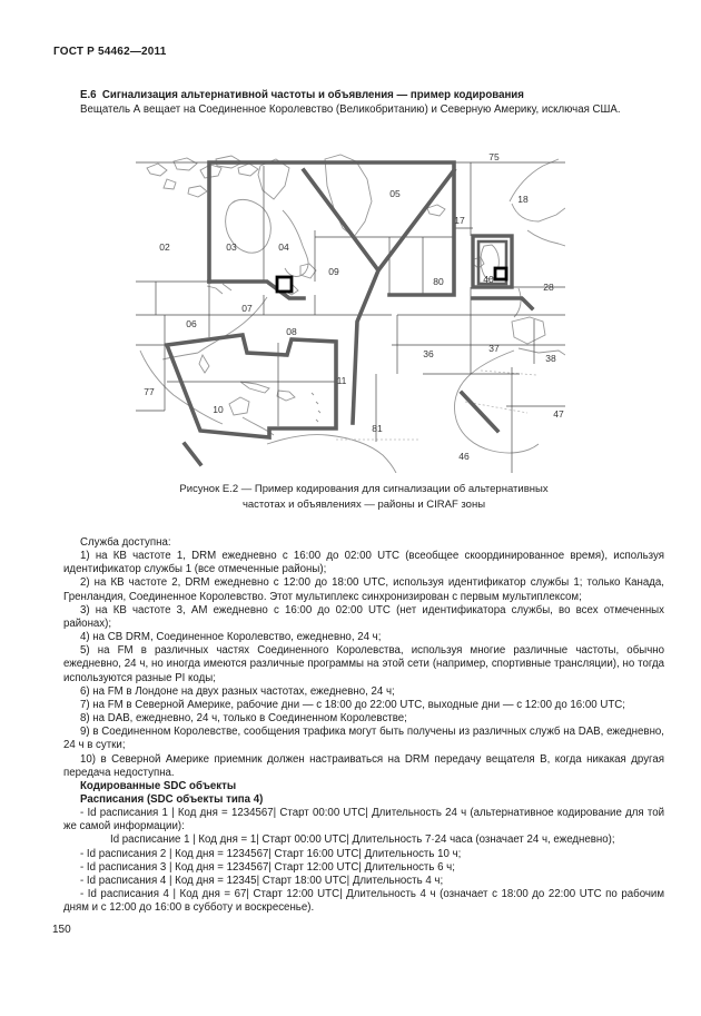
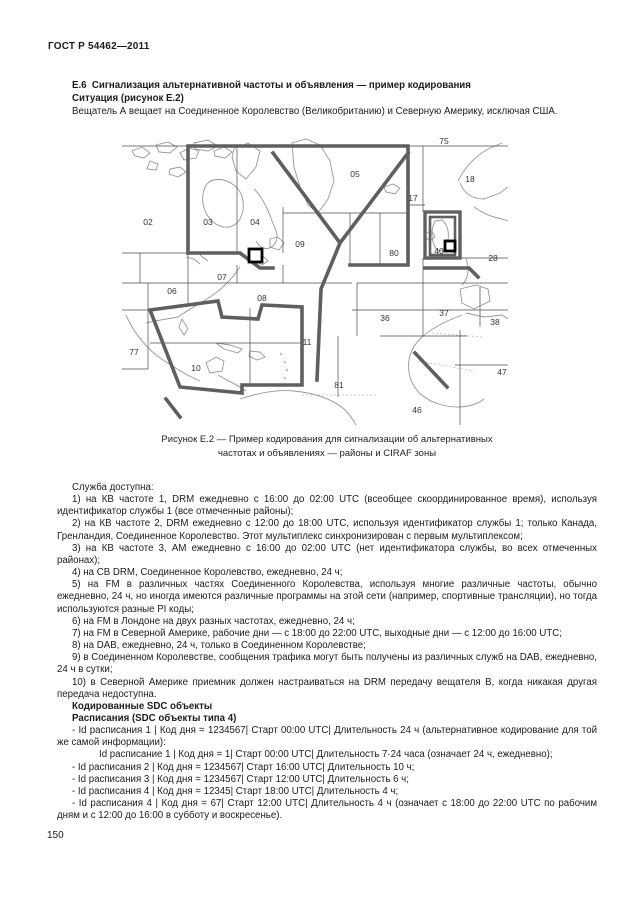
  ГОСТ Р 54462—2011
  Е.6 Сигнализация альтернативной частоты и объявления — пример кодирования
+ Ситуация (рисунок Е.2)
  Вещатель А вещает на Соединенное Королевство (Великобританию) и Северную Америку, исключая США.
  75
  05
  18
  17
  02
  03
  04
  09
  80
  40
  28
  07
  06
  08
  36
  37
  38
  77
  10
  11
  81
  47
  46
  Рисунок Е.2 — Пример кодирования для сигнализации об альтернативных
  частотах и объявлениях — районы и CIRAF зоны
  Служба доступна:
  1) на КВ частоте 1, DRM ежедневно с 16:00 до 02:00 UTC (всеобщее скоординированное время), используя идентификатор службы 1 (все отмеченные районы);
  2) на КВ частоте 2, DRM ежедневно с 12:00 до 18:00 UTC, используя идентификатор службы 1; только Канада, Гренландия, Соединенное Королевство. Этот мультиплекс синхронизирован с первым мультиплексом;
  3) на КВ частоте 3, АМ ежедневно с 16:00 до 02:00 UTC (нет идентификатора службы, во всех отмеченных районах);
  4) на СВ DRM, Соединенное Королевство, ежедневно, 24 ч;
  5) на FM в различных частях Соединенного Королевства, используя многие различные частоты, обычно ежедневно, 24 ч, но иногда имеются различные программы на этой сети (например, спортивные трансляции), но тогда используются разные PI коды;
  6) на FM в Лондоне на двух разных частотах, ежедневно, 24 ч;
  7) на FM в Северной Америке, рабочие дни — с 18:00 до 22:00 UTC, выходные дни — с 12:00 до 16:00 UTC;
  8) на DAB, ежедневно, 24 ч, только в Соединенном Королевстве;
  9) в Соединенном Королевстве, сообщения трафика могут быть получены из различных служб на DAB, ежедневно, 24 ч в сутки;
  10) в Северной Америке приемник должен настраиваться на DRM передачу вещателя В, когда никакая другая передача недоступна.
  Кодированные SDC объекты
  Расписания (SDC объекты типа 4)
  - Id расписания 1 | Код дня = 1234567| Старт 00:00 UTC| Длительность 24 ч (альтернативное кодирование для той же самой информации):
  Id расписание 1 | Код дня = 1| Старт 00:00 UTC| Длительность 7·24 часа (означает 24 ч, ежедневно);
  - Id расписания 2 | Код дня = 1234567| Старт 16:00 UTC| Длительность 10 ч;
  - Id расписания 3 | Код дня = 1234567| Старт 12:00 UTC| Длительность 6 ч;
  - Id расписания 4 | Код дня = 12345| Старт 18:00 UTC| Длительность 4 ч;
  - Id расписания 4 | Код дня = 67| Старт 12:00 UTC| Длительность 4 ч (означает с 18:00 до 22:00 UTC по рабочим дням и с 12:00 до 16:00 в субботу и воскресенье).
  150
